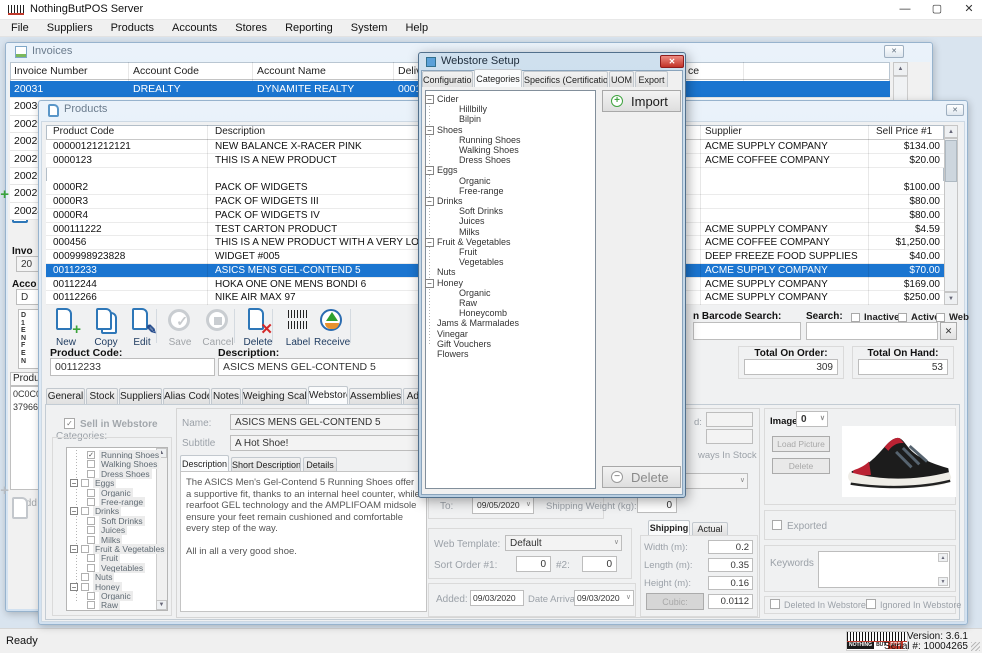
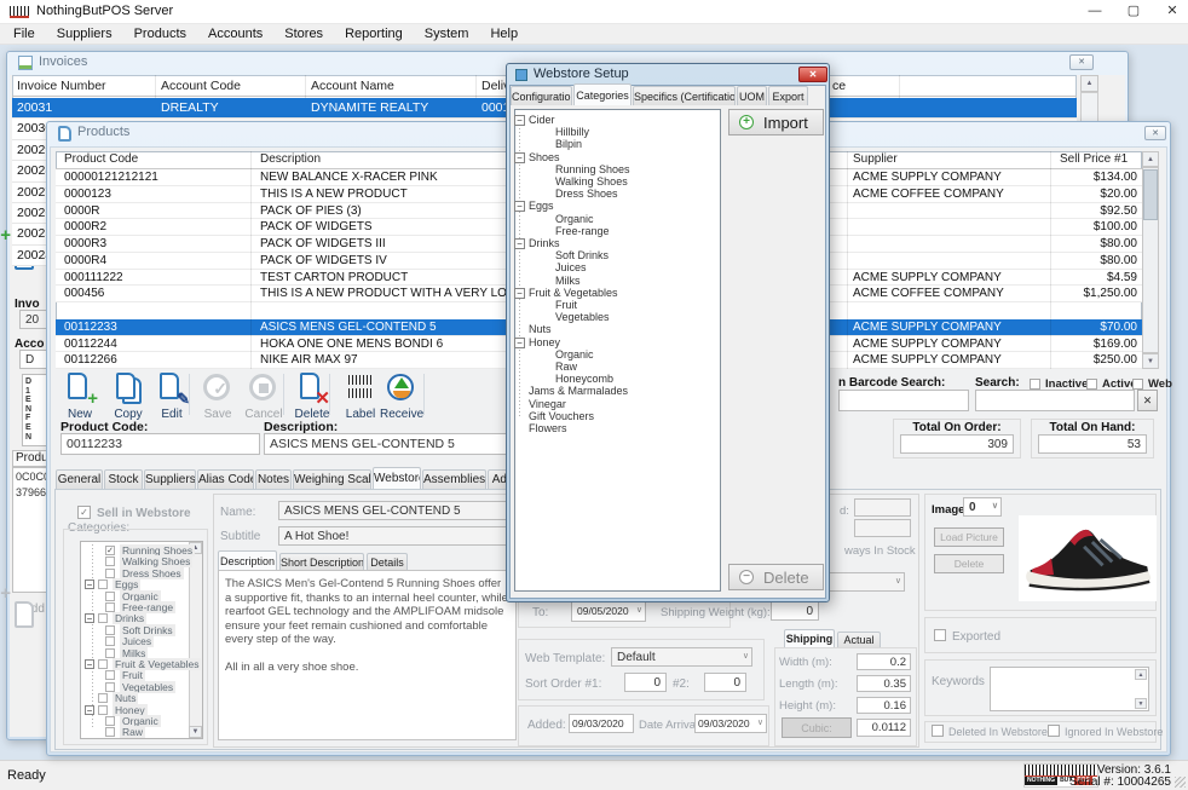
  NothingButPOS Server
  —
  ▢
  ✕
  File Suppliers Products Accounts Stores Reporting System Help
  Invoices
  +
  Invo
  20
  Acco
  D
  Produ
  +
  Invoice Number
  Account Code
  Account Name
  Deli
  ce
  20031
  DREALTY
  DYNAMITE REALTY
  000
  2003
  2002
  2002
  2002
  2002
  2002
  2002
  37966
  Products
  Product Code:
  00112233
  Description:
  ASICS MENS GEL-CONTEND 5
  n Barcode Search:
  Search:
  ✕
  Total On Order:
  309
  Total On Hand:
  53
  ✓
  Sell in Webstore
  Categories:
  Name:
  ASICS MENS GEL-CONTEND 5
  Subtitle
  A Hot Shoe!
  The ASICS Men's Gel-Contend 5 Running Shoes offer a supportive fit, thanks to an internal heel counter, whil rearfoot GEL technology and the AMPLIFOAM midsole ensure your feet remain cushioned and comfortable every step of the way.
- All in all a very good shoe.
+ All in all a very shoe shoe.
  d:
  ways In Stock
  To:
  09/05/2020
  Shipping Weight (kg):
  0
  Web Template:
  Default
  Sort Order #1:
  0
  #2:
  0
  Added:
  09/03/2020
  Date Arriva
  09/03/2020
  Cubic:
  0.0112
  Image
  0
  Load Picture
  Delete
  Exported
  Keywords
  Deleted In Webstore
  Ignored In Webstore
  Product Code
  Description
  Supplier
  Sell Price #1
  00000121212121
  NEW BALANCE X-RACER PINK
  ACME SUPPLY COMPANY
  $134.00
  0000123
  THIS IS A NEW PRODUCT
  ACME COFFEE COMPANY
  $20.00
+ 0000R
+ PACK OF PIES (3)
+ $92.50
  0000R2
  PACK OF WIDGETS
  $100.00
  0000R3
  PACK OF WIDGETS III
  $80.00
  0000R4
  PACK OF WIDGETS IV
  $80.00
  000111222
  TEST CARTON PRODUCT
  ACME SUPPLY COMPANY
  $4.59
  000456
  ACME COFFEE COMPANY
  $1,250.00
- 0009998923828
- WIDGET #005
- DEEP FREEZE FOOD SUPPLIES
- $40.00
  00112233
  ASICS MENS GEL-CONTEND 5
  ACME SUPPLY COMPANY
  $70.00
  00112244
  HOKA ONE ONE MENS BONDI 6
  ACME SUPPLY COMPANY
  $169.00
  00112266
  NIKE AIR MAX 97
  ACME SUPPLY COMPANY
  $250.00
  +
  New
  Copy
  ✎
  Edit
  ✓
  Save
  Cancel
  ✕
  Delete
  Label
  Receive
  Inactive
  Activ
  Web
  General
  Stock
  Suppliers
  Alias Code
  Notes
  Weighing Scal
  Webstor
  Assemblies
  Running Shoes
  Walking Shoes
  Dress Shoes
  −
  Eggs
  Organic
  Free-range
  −
  Drinks
  Soft Drinks
  Juices
  Milks
  −
  Fruit & Vegetables
  Fruit
  Vegetables
  Nuts
  −
  Honey
  Organic
  Raw
  Description
  Short Description
  Details
  Shipping
  Actual
  Width (m):
  0.2
  Length (m):
  0.35
  Height (m):
  0.16
  Webstore Setup
  ✕
  +
  Import
  −
  Delete
  Configuratio
  Categories
  Specifics (Certificatio
  UOM
  Export
  −
  Cider
  Hillbilly
  Bilpin
  −
  Shoes
  Running Shoes
  Walking Shoes
  Dress Shoes
  −
  Eggs
  Organic
  Free-range
  −
  Drinks
  Soft Drinks
  Juices
  Milks
  −
  Fruit & Vegetables
  Fruit
  Vegetables
  Nuts
  −
  Honey
  Organic
  Raw
  Honeycomb
  Jams & Marmalades
  Vinegar
  Gift Vouchers
  Flowers
  Ready
  Version: 3.6.1
  Serial #: 10004265
